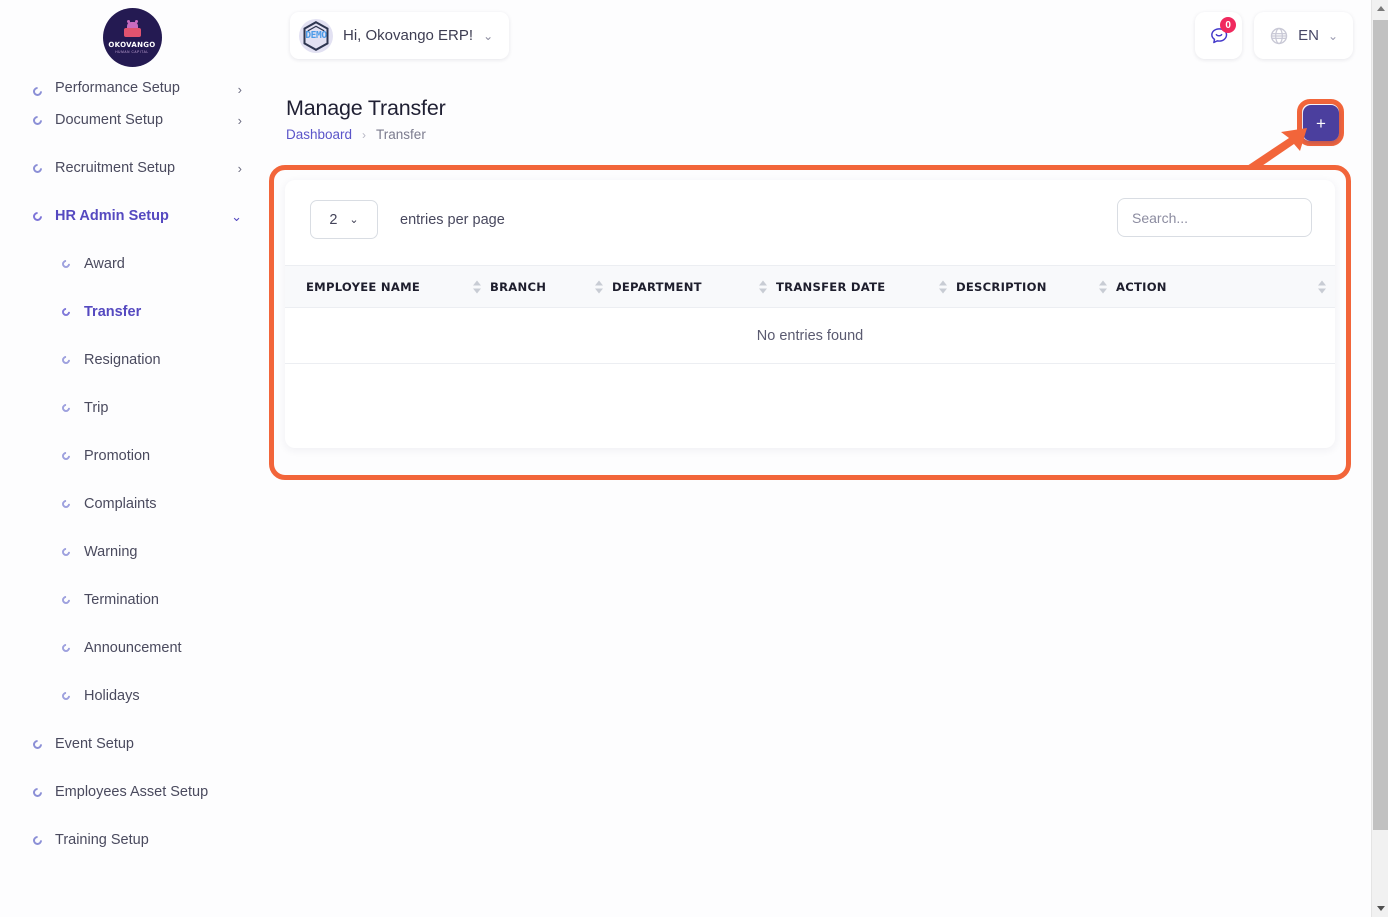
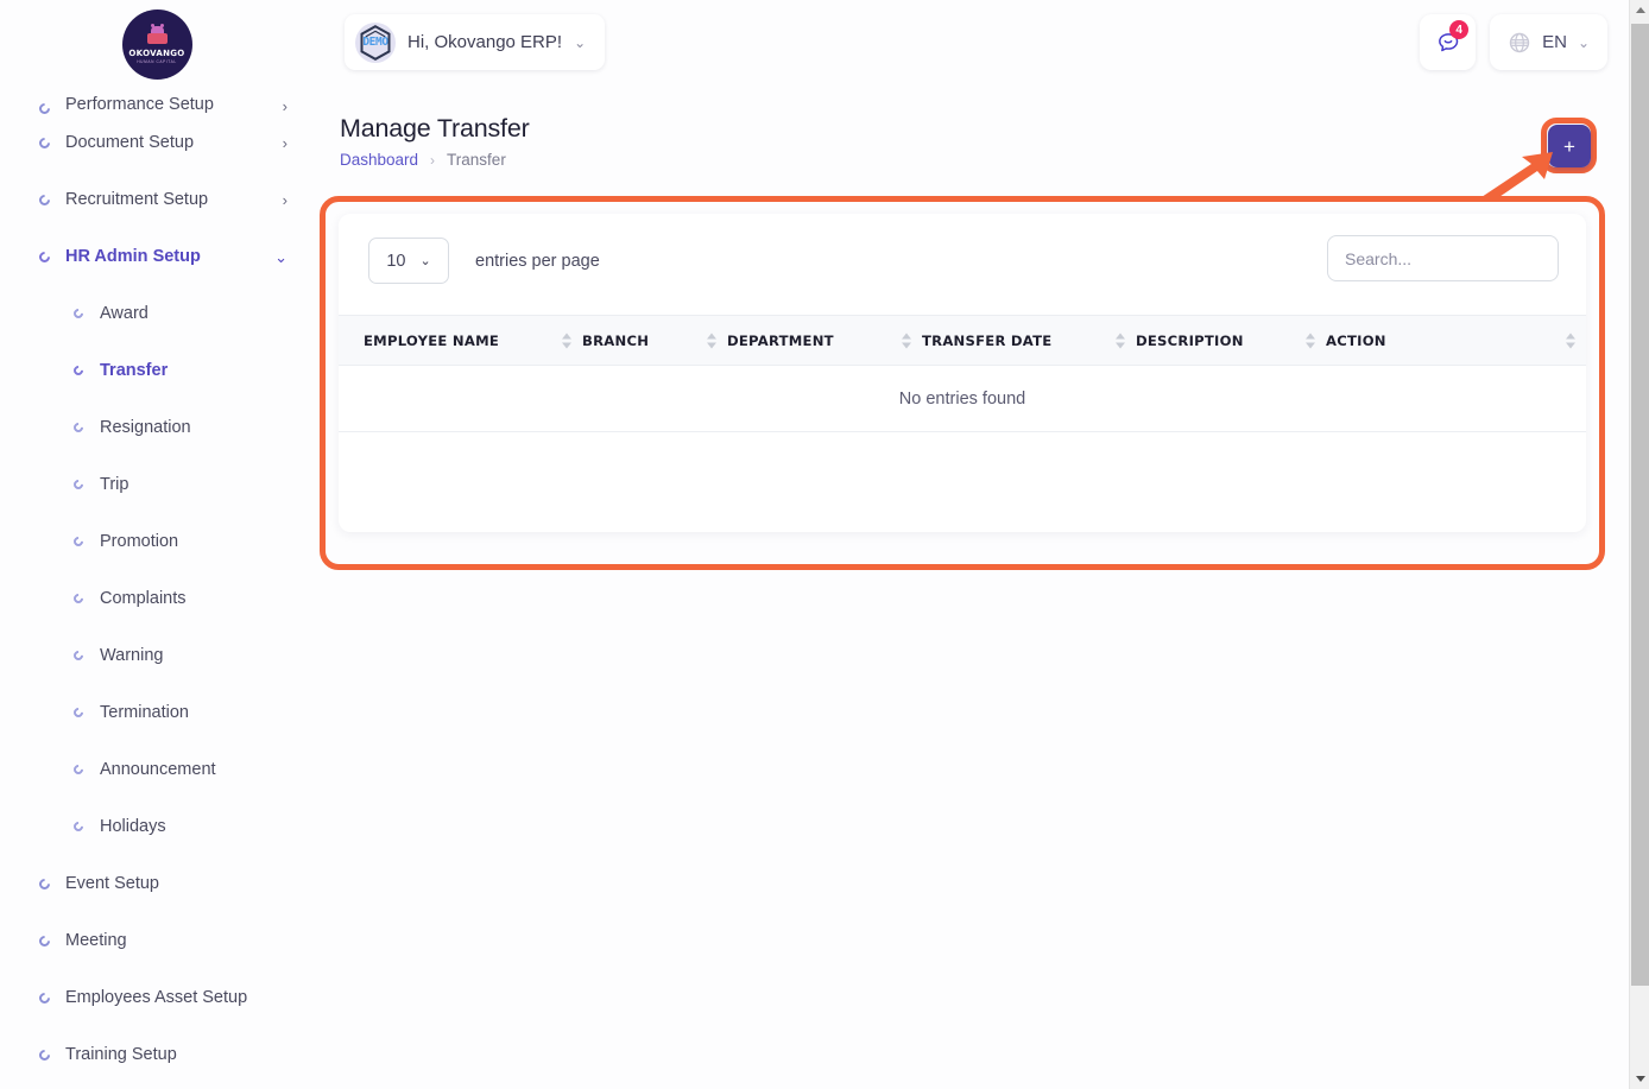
  OKOVANGO
  Performance Setup
  ›
  Document Setup
  ›
  Recruitment Setup
  ›
  HR Admin Setup
  ⌄
  Award
  Transfer
  Resignation
  Trip
  Promotion
  Complaints
  Warning
  Termination
  Announcement
  Holidays
  Event Setup
+ Meeting
  Employees Asset Setup
  Training Setup
  DEMO
  Hi, Okovango ERP!
  ⌄
- 0
+ 4
  EN
  ⌄
  Manage Transfer
  Dashboard
  ›
  Transfer
  +
- 2
+ 10
  ⌄
  entries per page
  Search...
  EMPLOYEE NAME	BRANCH	DEPARTMENT	TRANSFER DATE	DESCRIPTION	ACTION
  No entries found
